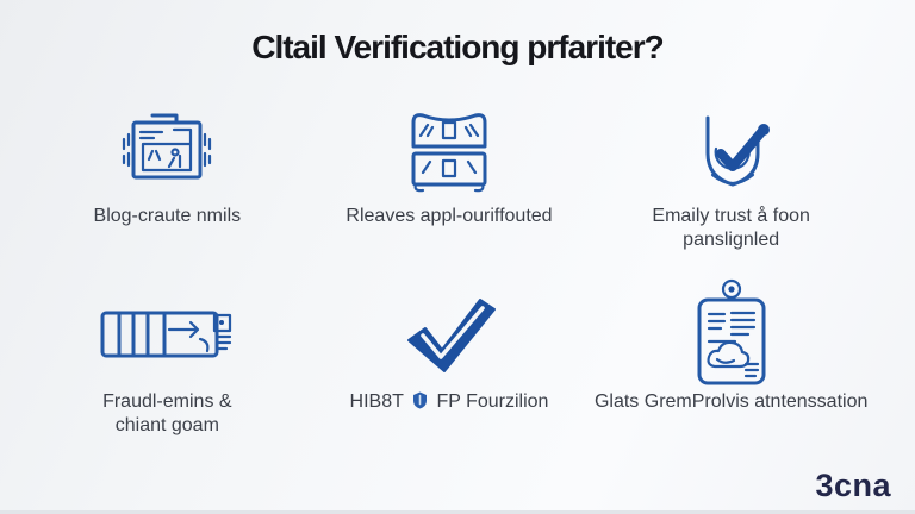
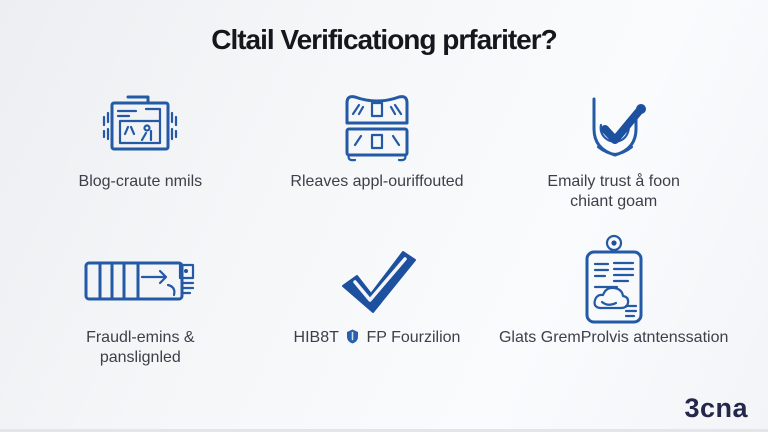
  Cltail Verificationg prfariter?
  Blog-craute nmils
  Rleaves appl-ouriffouted
  Emaily trust å foon
- panslignled
+ chiant goam
  Fraudl-emins &
- chiant goam
+ panslignled
  HIB8T FP Fourzilion
  Glats GremProlvis atntenssation
  3cna
